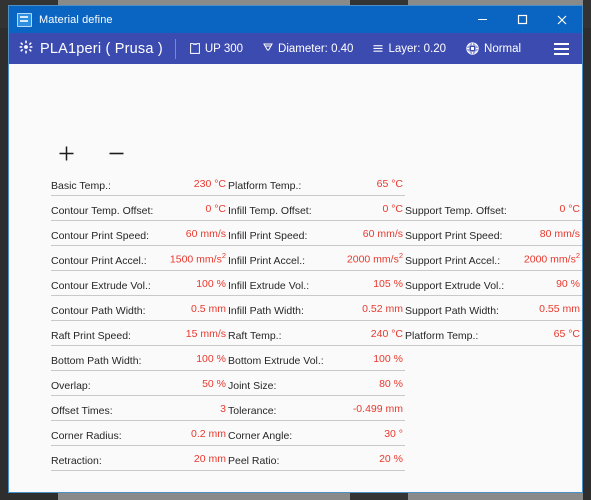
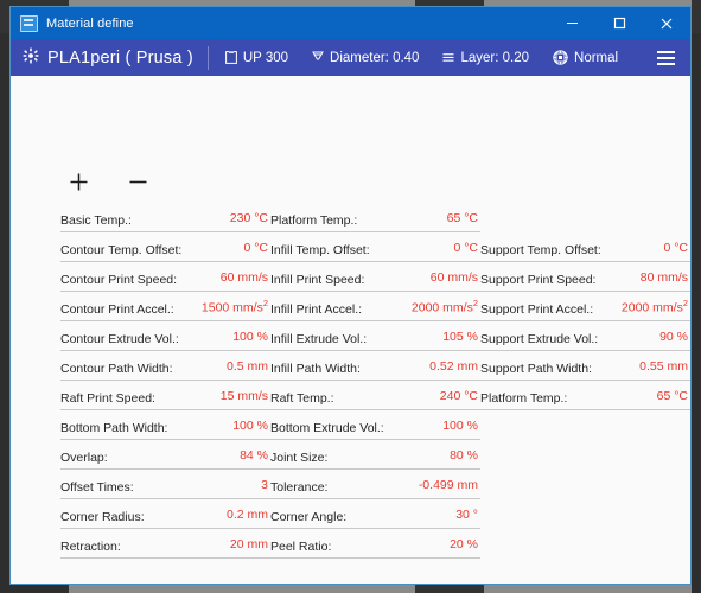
  Material define
  PLA1peri ( Prusa )
  UP 300
  Diameter: 0.40
  Layer: 0.20
  Normal
  Basic Temp.:
  230 °C
  Contour Temp. Offset:
  0 °C
  Contour Print Speed:
  60 mm/s
  Contour Print Accel.:
  1500 mm/s2
  Contour Extrude Vol.:
  100 %
  Contour Path Width:
  0.5 mm
  Raft Print Speed:
  15 mm/s
  Bottom Path Width:
  100 %
  Overlap:
- 50 %
+ 84 %
  Offset Times:
  3
  Corner Radius:
  0.2 mm
  Retraction:
  20 mm
  Platform Temp.:
  65 °C
  Infill Temp. Offset:
  0 °C
  Infill Print Speed:
  60 mm/s
  Infill Print Accel.:
  2000 mm/s2
  Infill Extrude Vol.:
  105 %
  Infill Path Width:
  0.52 mm
  Raft Temp.:
  240 °C
  Bottom Extrude Vol.:
  100 %
  Joint Size:
  80 %
  Tolerance:
  -0.499 mm
  Corner Angle:
  30 °
  Peel Ratio:
  20 %
  Support Temp. Offset:
  0 °C
  Support Print Speed:
  80 mm/s
  Support Print Accel.:
  2000 mm/s2
  Support Extrude Vol.:
  90 %
  Support Path Width:
  0.55 mm
  Platform Temp.:
  65 °C
